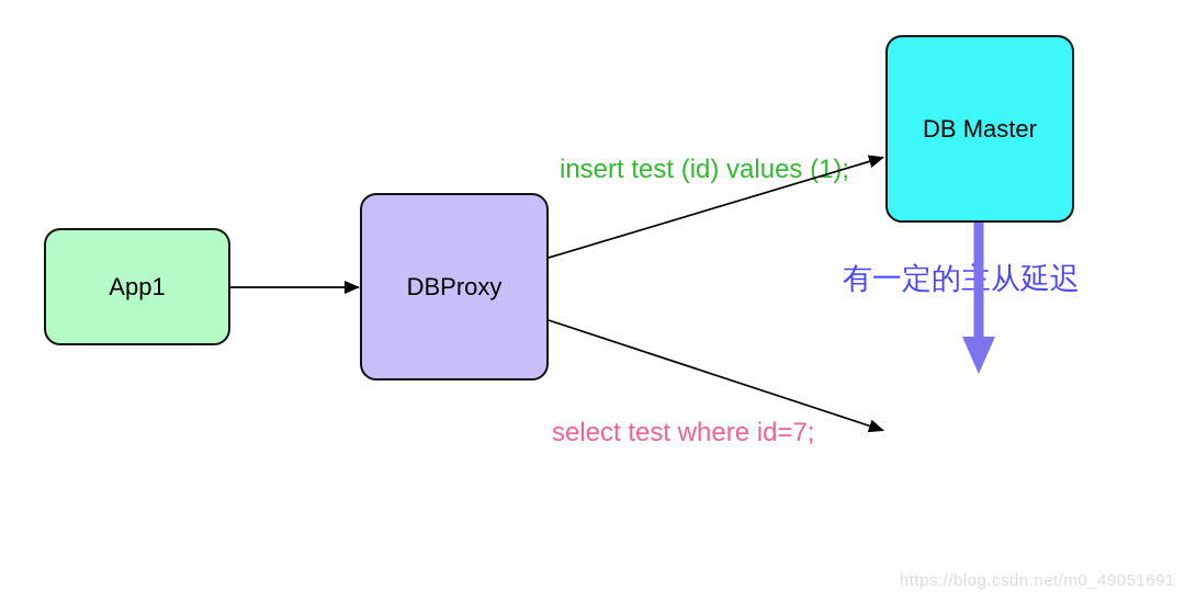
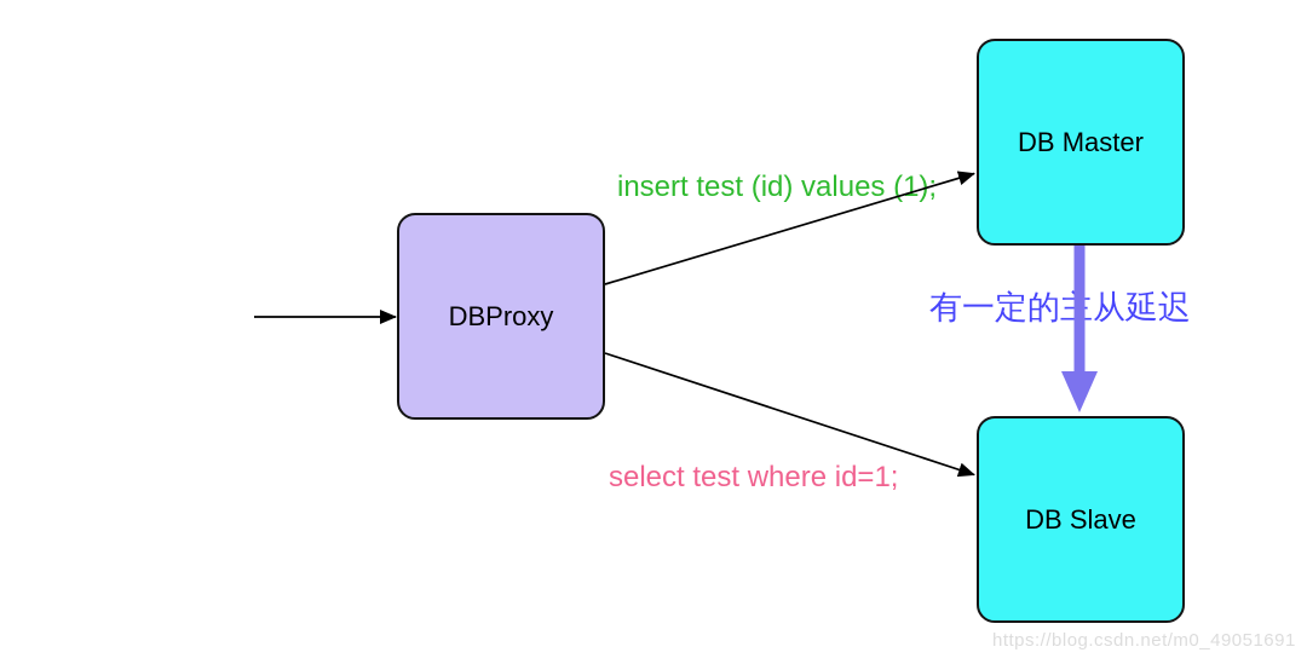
- App1
  DBProxy
  DB Master
+ DB Slave
  insert test (id) values (1)
- select test where id=7;
+ select test where id=1;
  有一定的从延迟
  https://blog.csdn.net/m0_49051691
